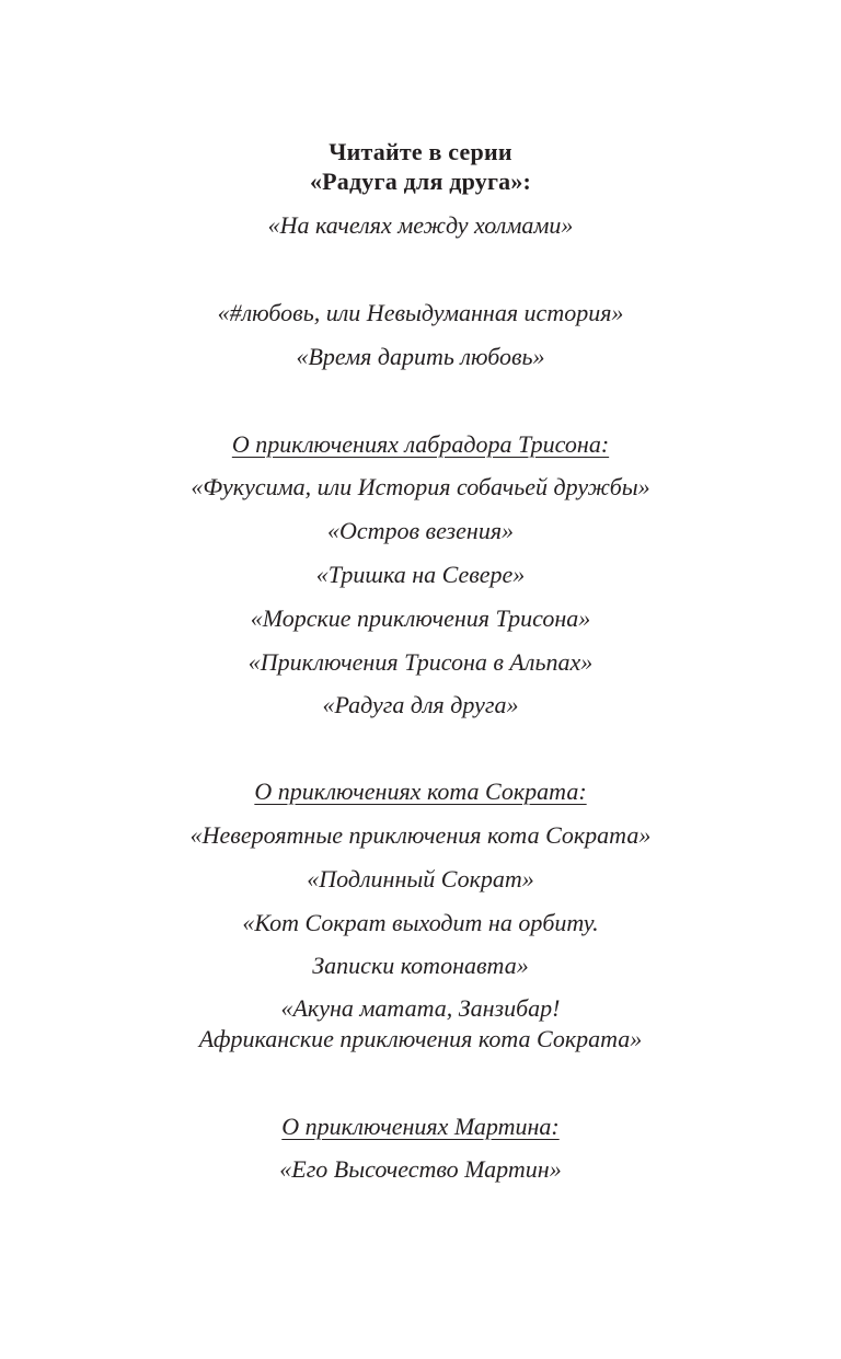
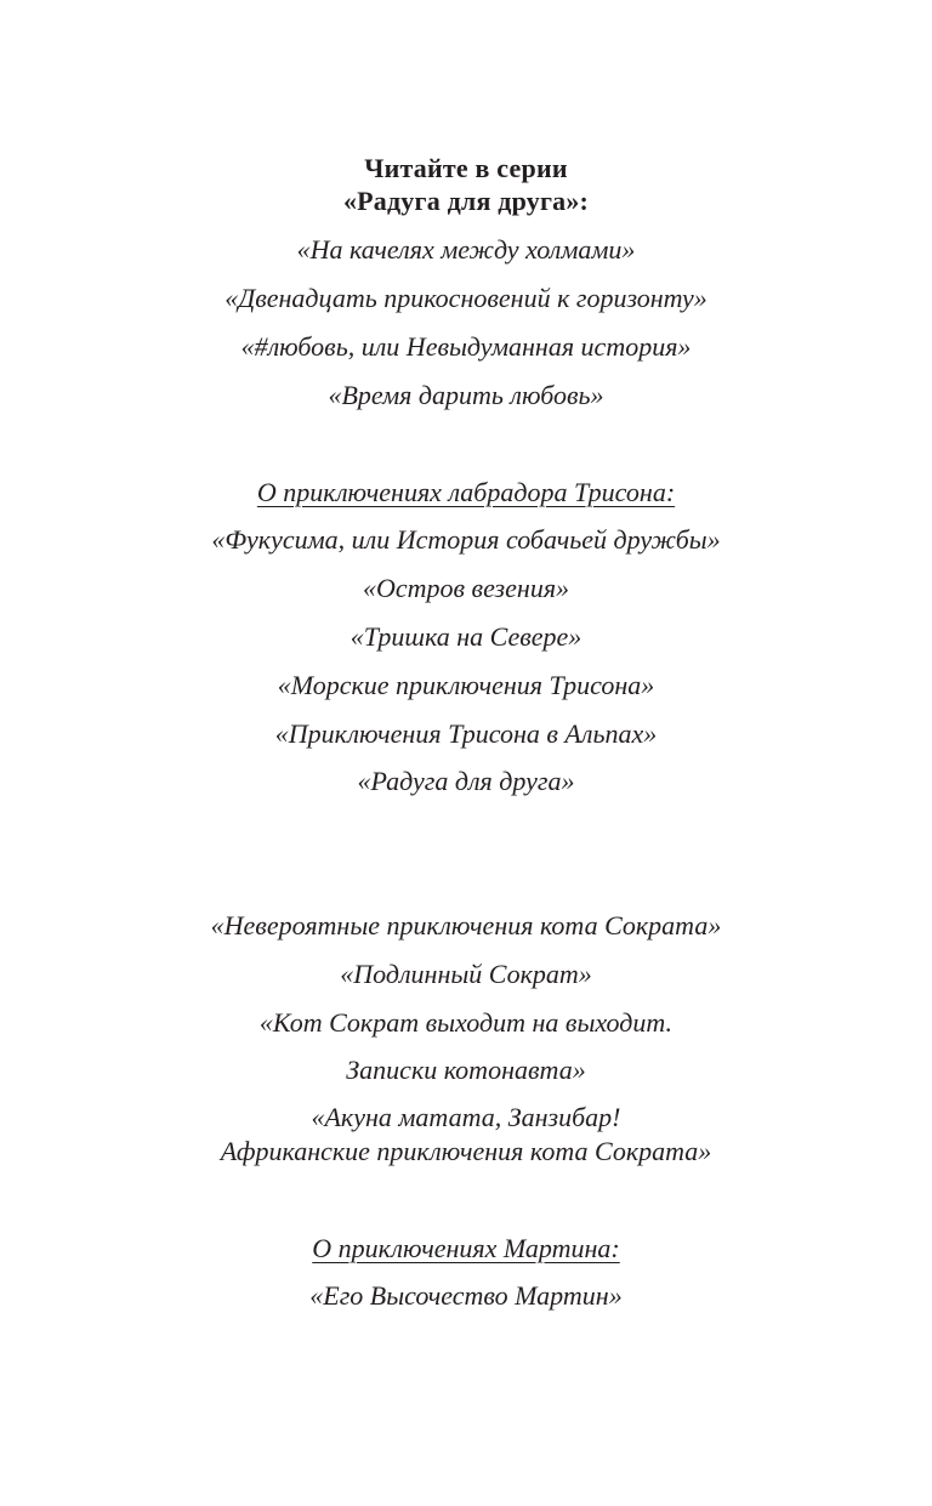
  Читайте в серии
  «Радуга для друга»:
  «На качелях между холмами»
+ «Двенадцать прикосновений к горизонту»
  «#любовь, или Невыдуманная история»
  «Время дарить любовь»
  О приключениях лабрадора Трисона:
  «Фукусима, или История собачьей дружбы»
  «Остров везения»
  «Тришка на Севере»
  «Морские приключения Трисона»
  «Приключения Трисона в Альпах»
  «Радуга для друга»
- О приключениях кота Сократа:
  «Невероятные приключения кота Сократа»
  «Подлинный Сократ»
- «Кот Сократ выходит на орбиту.
+ «Кот Сократ выходит на выходит.
  Записки котонавта»
  «Акуна матата, Занзибар!
  Африканские приключения кота Сократа»
  О приключениях Мартина:
  «Его Высочество Мартин»
